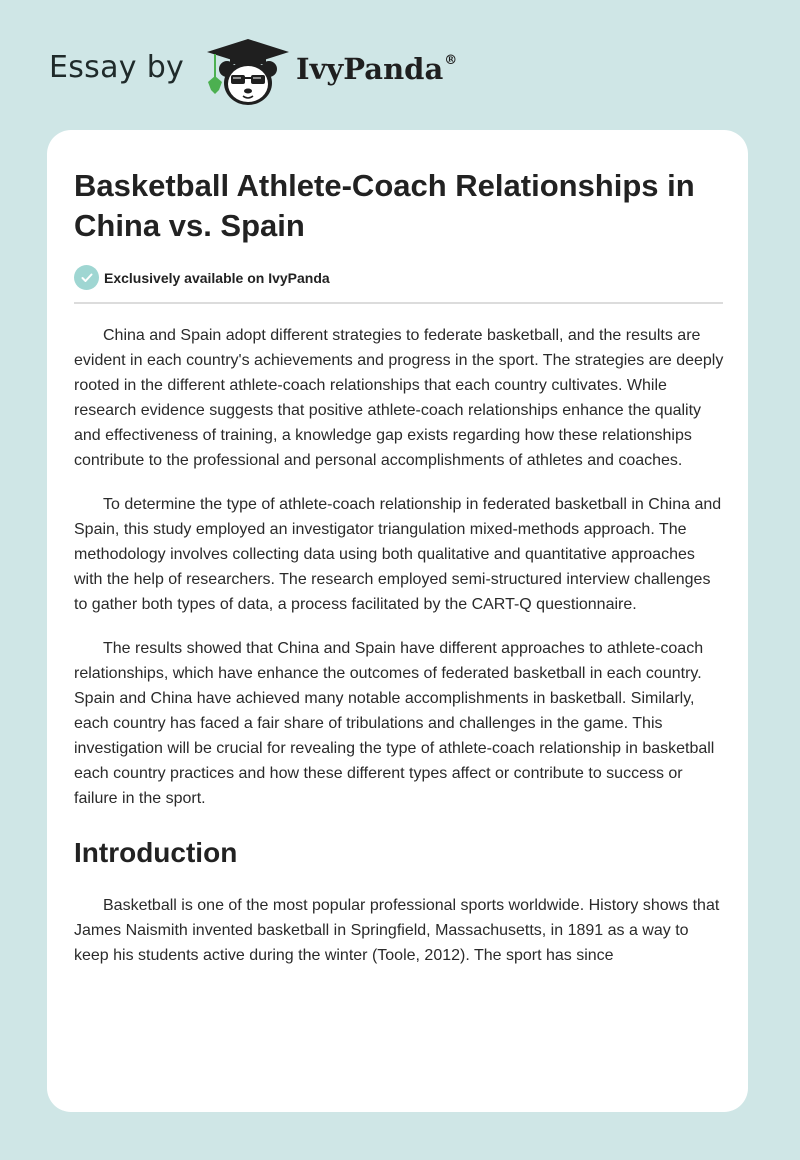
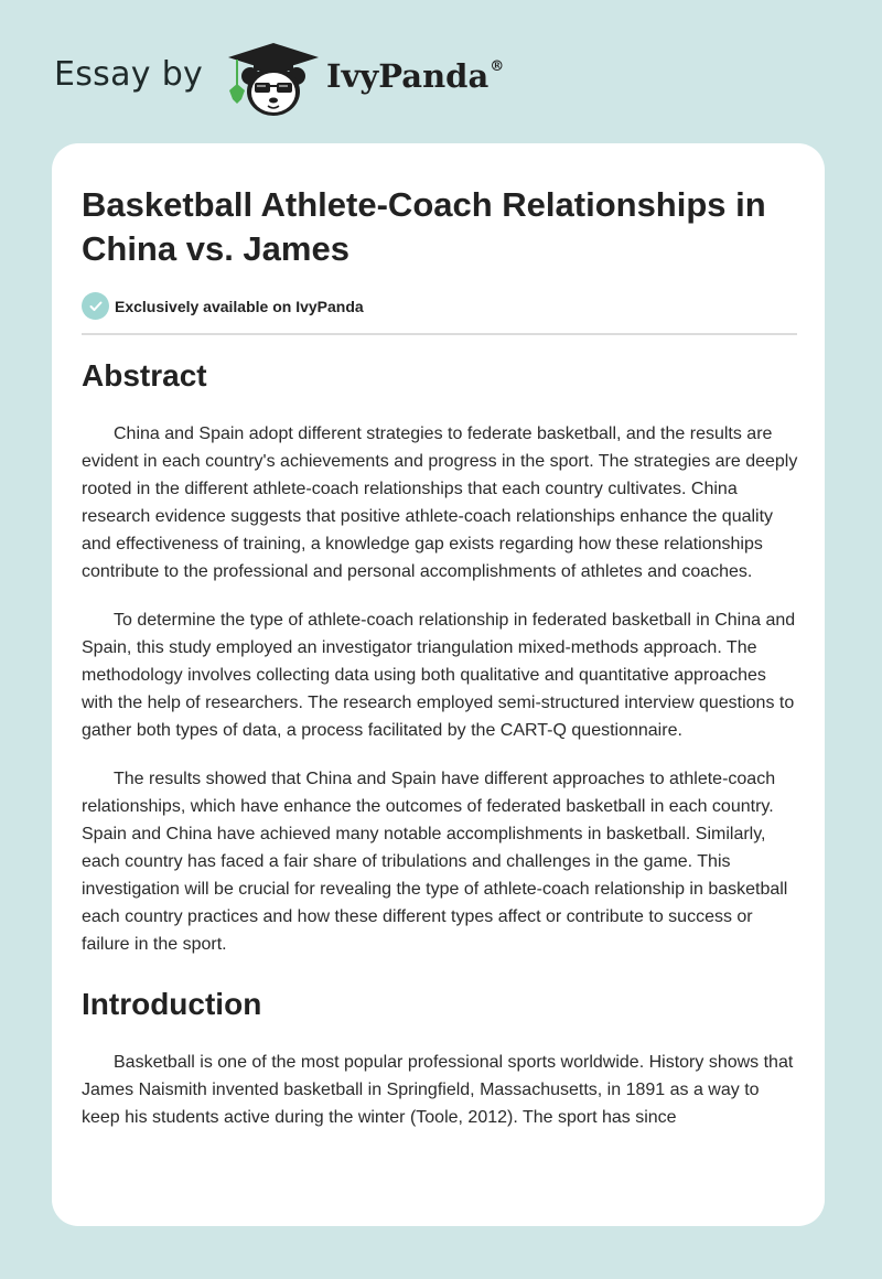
  Essay by
  IvyPanda®
- Basketball Athlete-Coach Relationships in China vs. Spain
+ Basketball Athlete-Coach Relationships in China vs. James
  Exclusively available on IvyPanda
+ Abstract
- China and Spain adopt different strategies to federate basketball, and the results are evident in each country's achievements and progress in the sport. The strategies are deeply rooted in the different athlete-coach relationships that each country cultivates. While research evidence suggests that positive athlete-coach relationships enhance the quality and effectiveness of training, a knowledge gap exists regarding how these relationships contribute to the professional and personal accomplishments of athletes and coaches.
+ China and Spain adopt different strategies to federate basketball, and the results are evident in each country's achievements and progress in the sport. The strategies are deeply rooted in the different athlete-coach relationships that each country cultivates. China research evidence suggests that positive athlete-coach relationships enhance the quality and effectiveness of training, a knowledge gap exists regarding how these relationships contribute to the professional and personal accomplishments of athletes and coaches.
- To determine the type of athlete-coach relationship in federated basketball in China and Spain, this study employed an investigator triangulation mixed-methods approach. The methodology involves collecting data using both qualitative and quantitative approaches with the help of researchers. The research employed semi-structured interview challenges to gather both types of data, a process facilitated by the CART-Q questionnaire.
+ To determine the type of athlete-coach relationship in federated basketball in China and Spain, this study employed an investigator triangulation mixed-methods approach. The methodology involves collecting data using both qualitative and quantitative approaches with the help of researchers. The research employed semi-structured interview questions to gather both types of data, a process facilitated by the CART-Q questionnaire.
  The results showed that China and Spain have different approaches to athlete-coach relationships, which have enhance the outcomes of federated basketball in each country. Spain and China have achieved many notable accomplishments in basketball. Similarly, each country has faced a fair share of tribulations and challenges in the game. This investigation will be crucial for revealing the type of athlete-coach relationship in basketball each country practices and how these different types affect or contribute to success or failure in the sport.
  Introduction
  Basketball is one of the most popular professional sports worldwide. History shows that James Naismith invented basketball in Springfield, Massachusetts, in 1891 as a way to keep his students active during the winter (Toole, 2012). The sport has since
